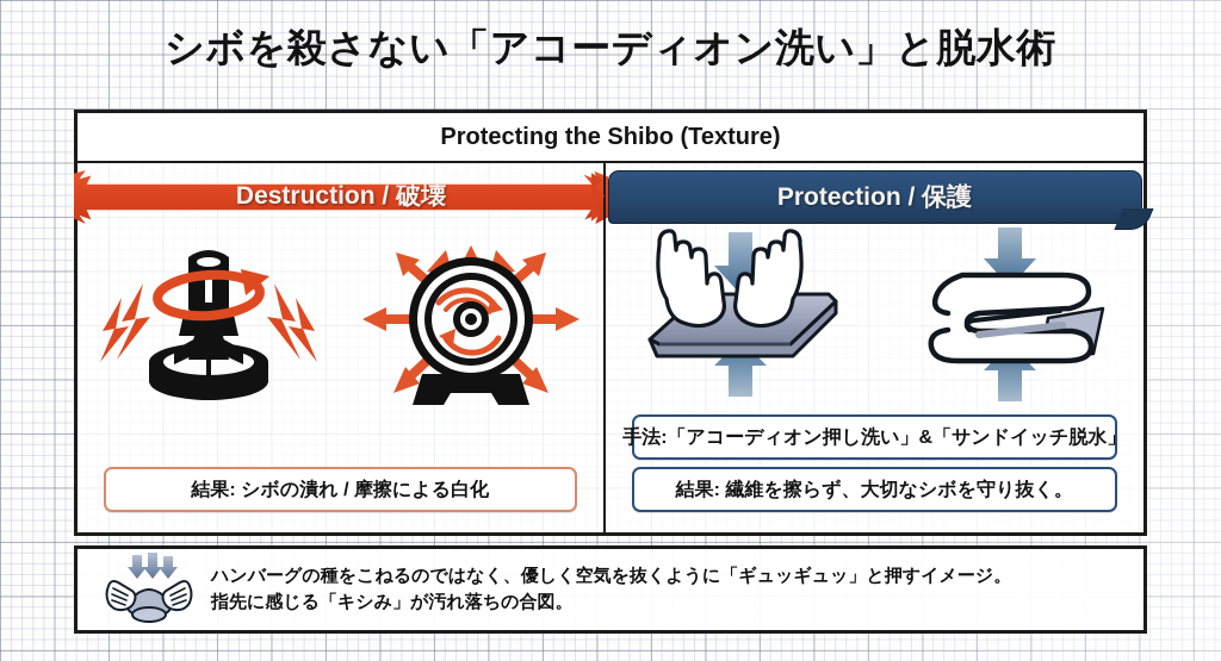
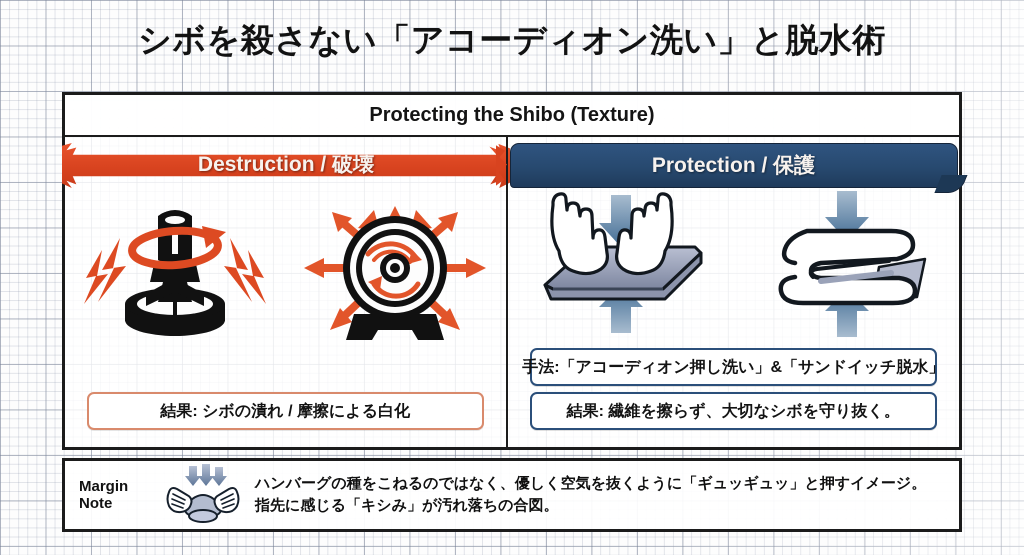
  シボを殺さない「アコーディオン洗い」と脱水術
  Protecting the Shibo (Texture)
  Destruction / 破壊
  結果: シボの潰れ / 摩擦による白化
  Protection / 保護
  手法:「アコーディオン押し洗い」&「サンドイッチ脱水」
  結果: 繊維を擦らず、大切なシボを守り抜く。
+ Margin
+ Note
  ハンバーグの種をこねるのではなく、優しく空気を抜くように「ギュッギュッ」と押すイメージ。
  指先に感じる「キシみ」が汚れ落ちの合図。
